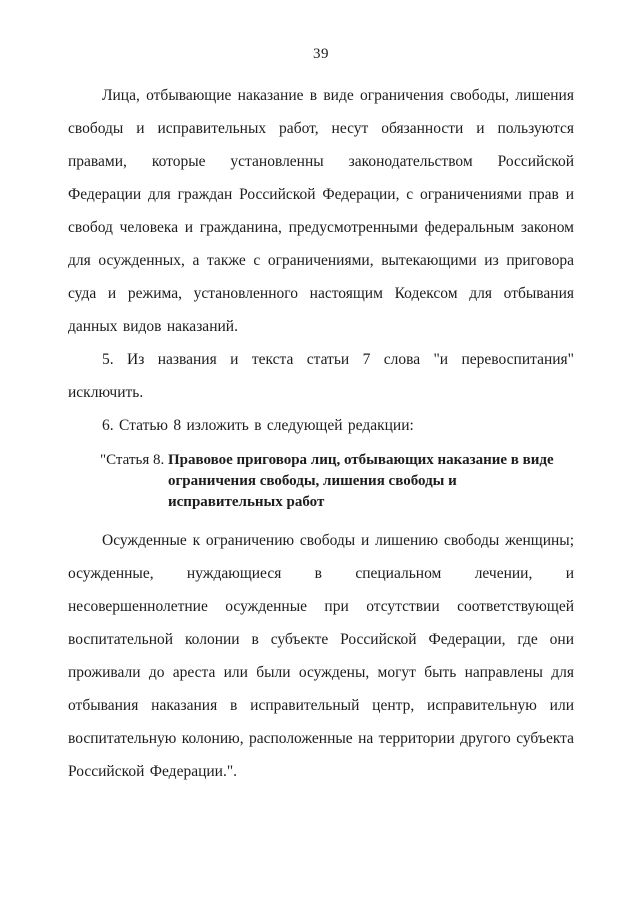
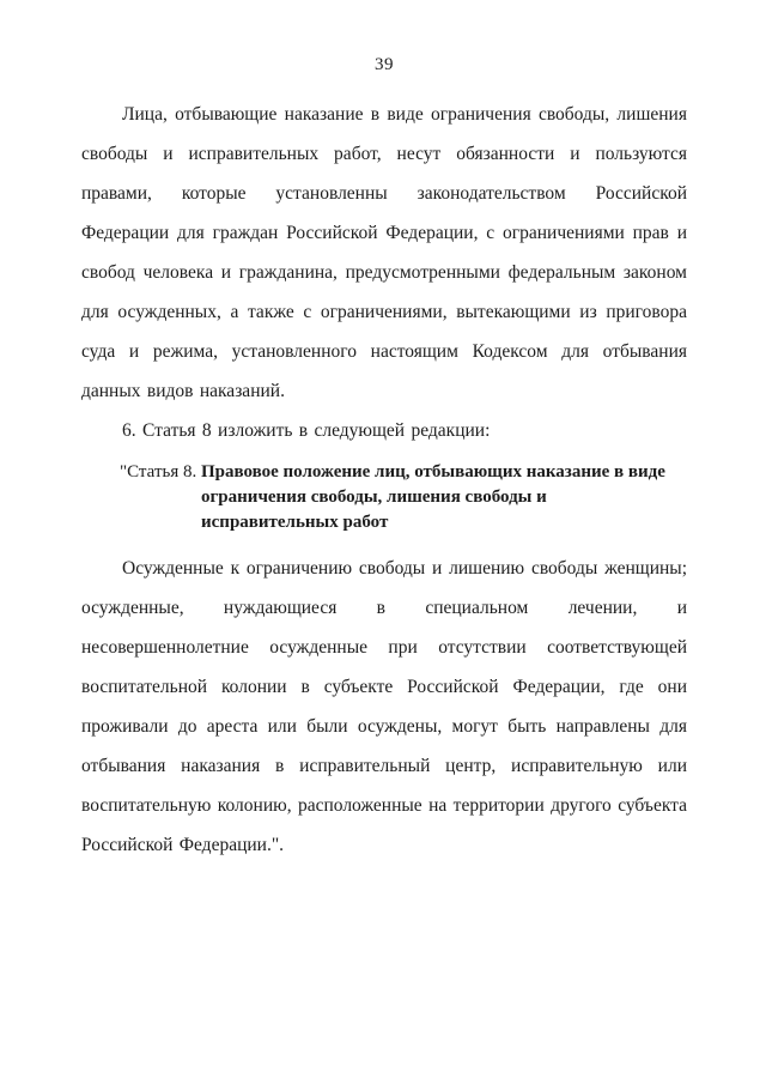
  39
  Лица, отбывающие наказание в виде ограничения свободы, лишения свободы и исправительных работ, несут обязанности и пользуются правами, которые установленны законодательством Российской Федерации для граждан Российской Федерации, с ограничениями прав и свобод человека и гражданина, предусмотренными федеральным законом для осужденных, а также с ограничениями, вытекающими из приговора суда и режима, установленного настоящим Кодексом для отбывания данных видов наказаний.
- 5. Из названия и текста статьи 7 слова "и перевоспитания" исключить.
- 6. Статью 8 изложить в следующей редакции:
+ 6. Статья 8 изложить в следующей редакции:
- "Статья 8. Правовое приговора лиц, отбывающих наказание в виде ограничения свободы, лишения свободы и исправительных работ
+ "Статья 8. Правовое положение лиц, отбывающих наказание в виде ограничения свободы, лишения свободы и исправительных работ
  Осужденные к ограничению свободы и лишению свободы женщины; осужденные, нуждающиеся в специальном лечении, и несовершеннолетние осужденные при отсутствии соответствующей воспитательной колонии в субъекте Российской Федерации, где они проживали до ареста или были осуждены, могут быть направлены для отбывания наказания в исправительный центр, исправительную или воспитательную колонию, расположенные на территории другого субъекта Российской Федерации.".
